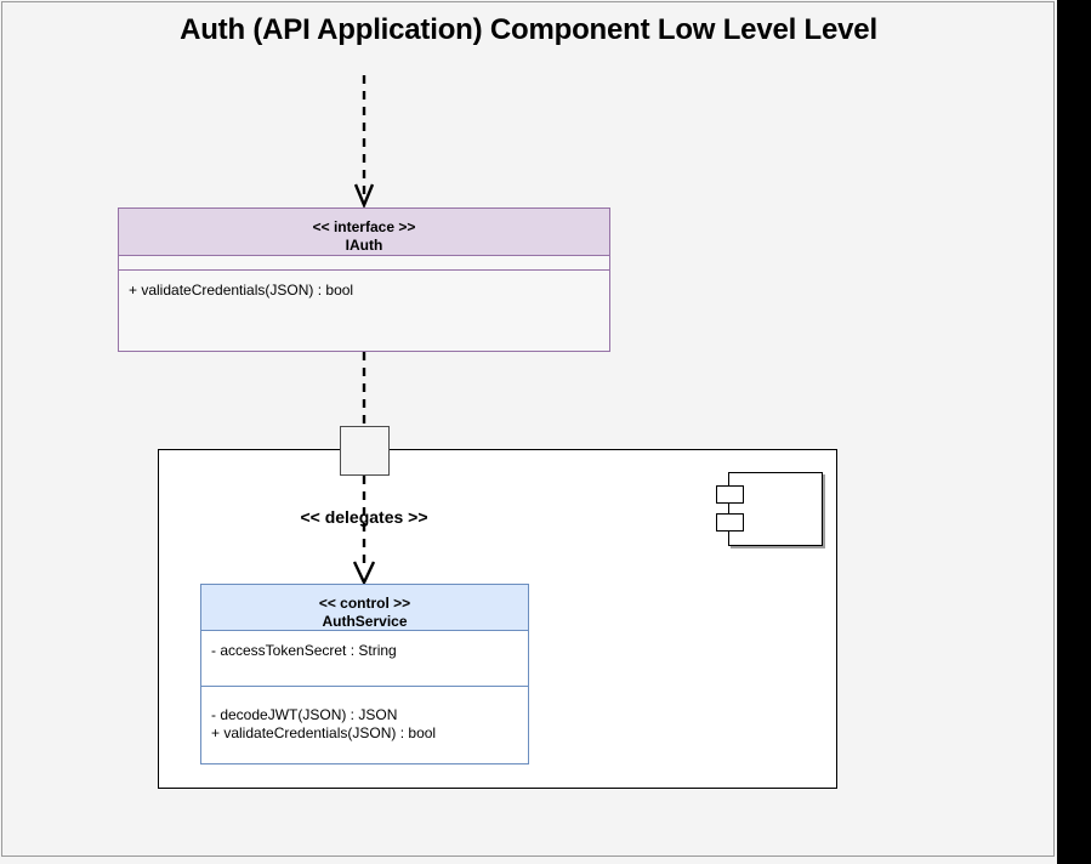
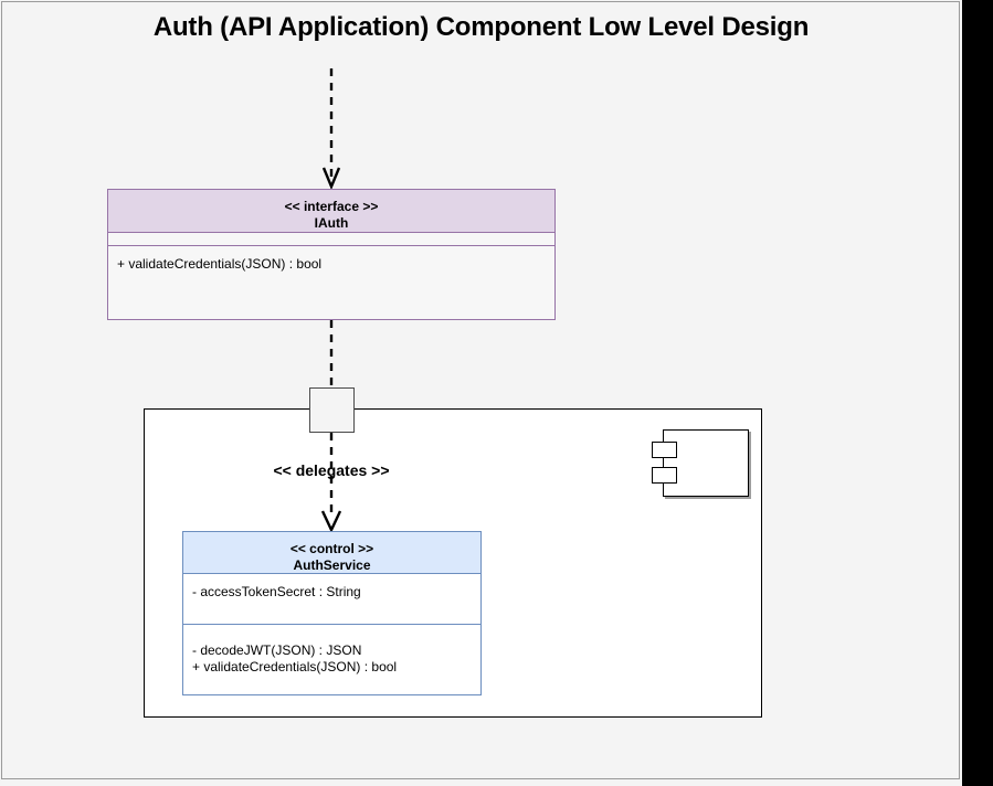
- Auth (API Application) Component Low Level Level
+ Auth (API Application) Component Low Level Design
  << delegates >>
  << interface >>
  IAuth
  + validateCredentials(JSON) : bool
  << control >>
  AuthService
  - accessTokenSecret : String
  - decodeJWT(JSON) : JSON
  + validateCredentials(JSON) : bool
